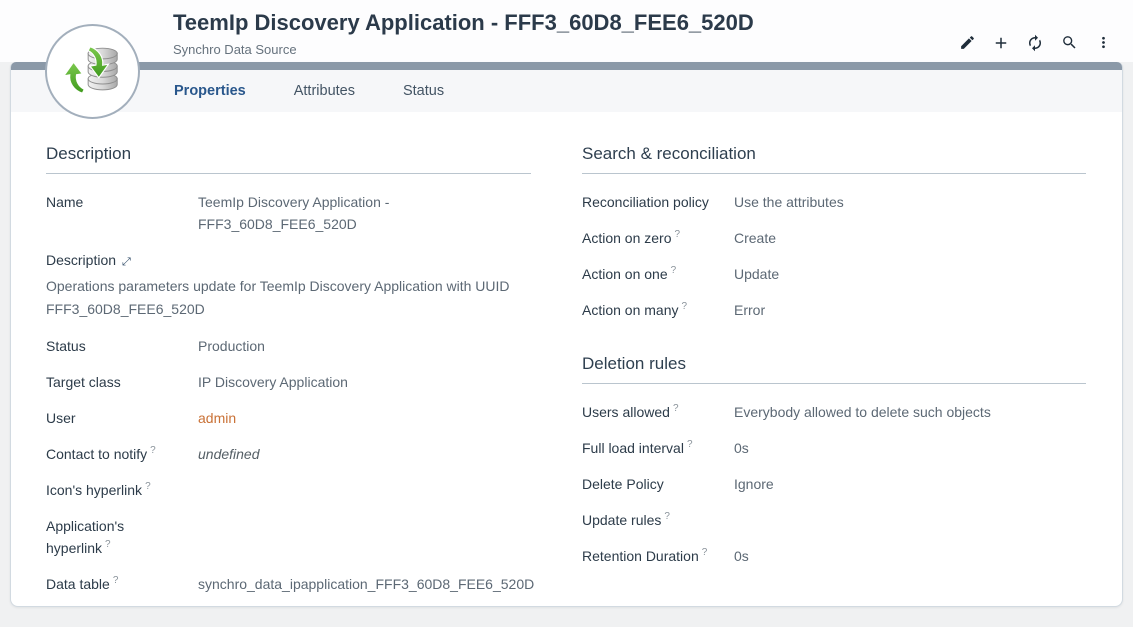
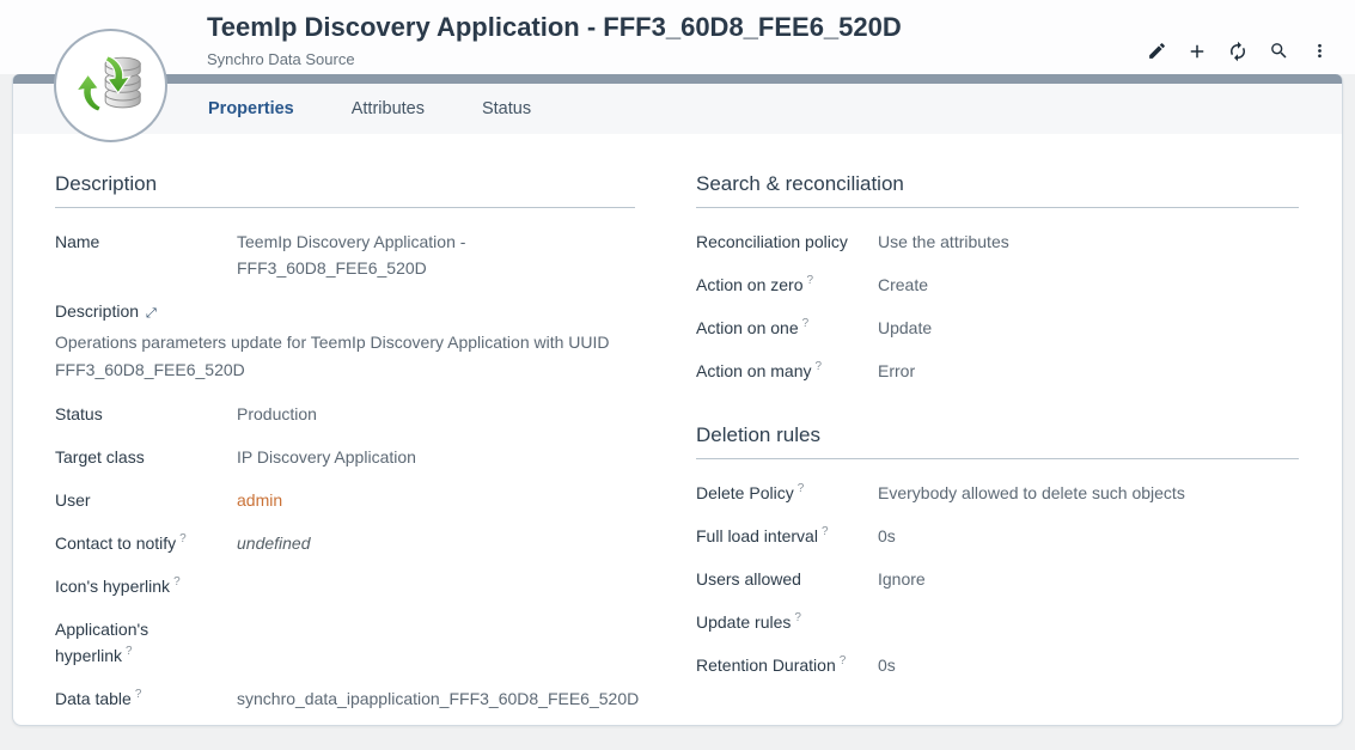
  TeemIp Discovery Application - FFF3_60D8_FEE6_520D
  Synchro Data Source
  Properties
  Attributes
  Status
  Description
  Name
  TeemIp Discovery Application - FFF3_60D8_FEE6_520D
  Description ⤢
  Operations parameters update for TeemIp Discovery Application with UUID FFF3_60D8_FEE6_520D
  Status
  Production
  Target class
  IP Discovery Application
  User
  admin
  Contact to notify ?
  undefined
  Icon's hyperlink ?
  Application's hyperlink ?
  Data table ?
  synchro_data_ipapplication_FFF3_60D8_FEE6_520D
  Search & reconciliation
  Reconciliation policy
  Use the attributes
  Action on zero ?
  Create
  Action on one ?
  Update
  Action on many ?
  Error
  Deletion rules
- Users allowed ?
+ Delete Policy ?
  Everybody allowed to delete such objects
  Full load interval ?
  0s
- Delete Policy
+ Users allowed
  Ignore
  Update rules ?
  Retention Duration ?
  0s
